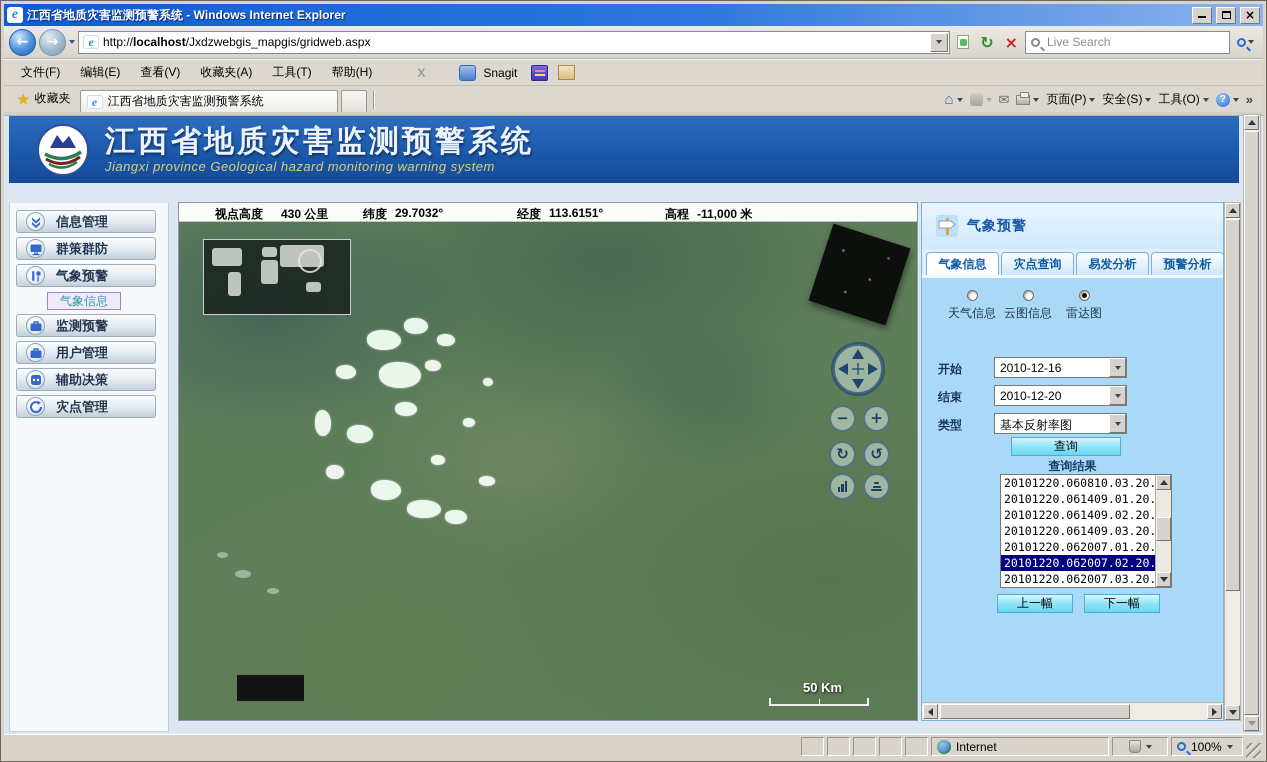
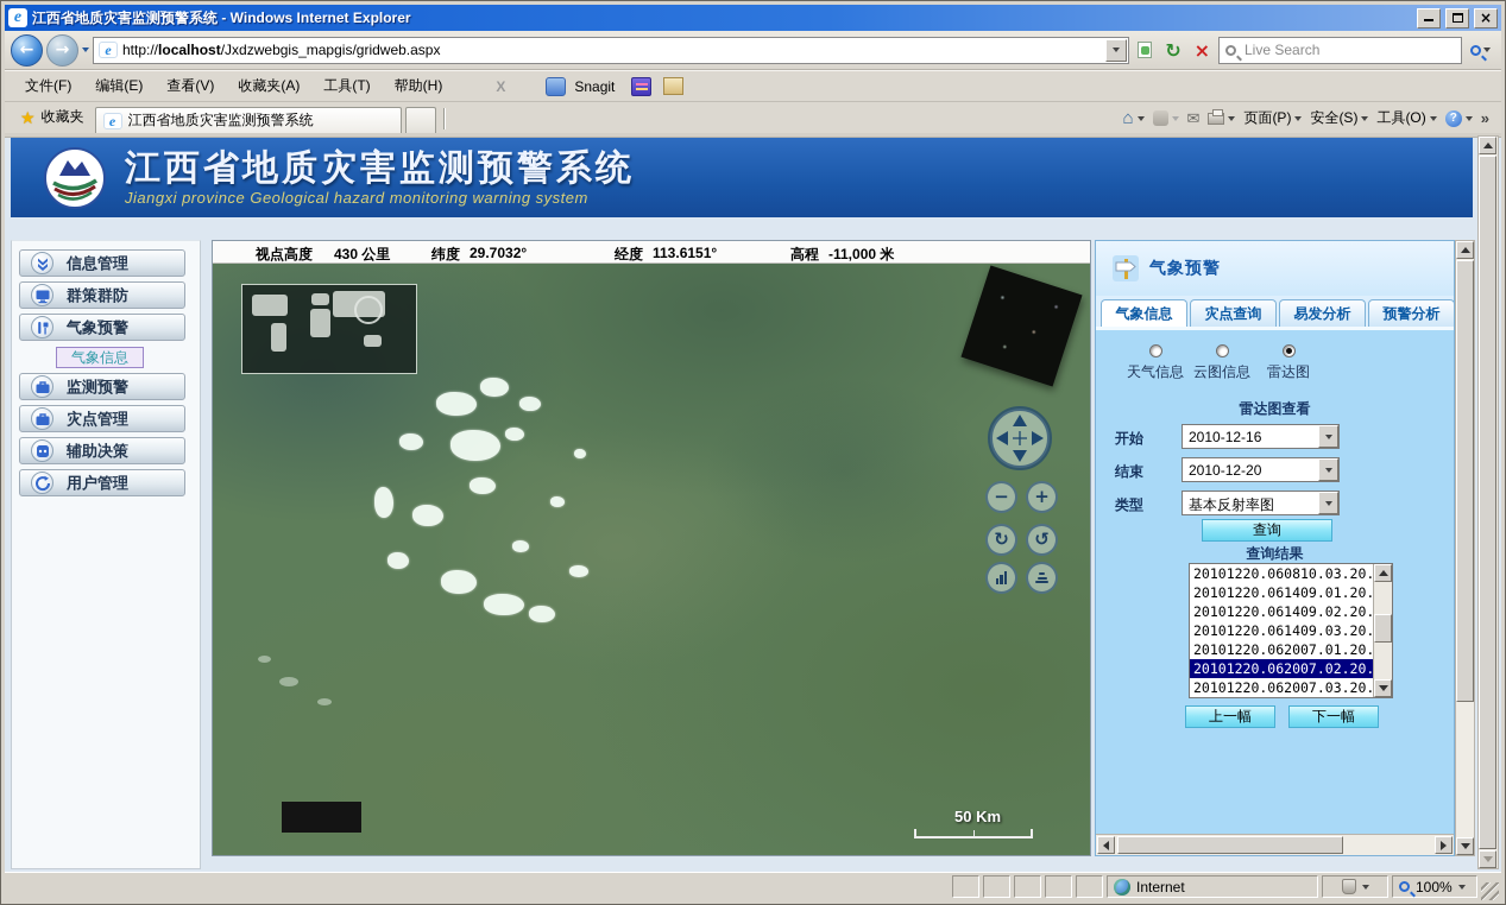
  e
  江西省地质灾害监测预警系统 - Windows Internet Explorer
  ×
  ←
  →
  e
  http://localhost/Jxdzwebgis_mapgis/gridweb.aspx
  ↻
  ×
  Live Search
  文件(F)
  编辑(E)
  查看(V)
  收藏夹(A)
  工具(T)
  帮助(H)
  X
  Snagit
  ★
  收藏夹
  e
  江西省地质灾害监测预警系统
  ⌂
  ✉
  页面(P)
  安全(S)
  工具(O)
  ?
  »
  江西省地质灾害监测预警系统
  Jiangxi province Geological hazard monitoring warning system
  信息管理
  群策群防
  气象预警
  气象信息
  监测预警
- 用户管理
+ 灾点管理
  辅助决策
- 灾点管理
+ 用户管理
  视点高度
  430 公里
  纬度
  29.7032°
  经度
  113.6151°
  高程
  -11,000 米
  −
  +
  ↻
  ↺
  50 Km
  气象预警
  气象信息
  灾点查询
  易发分析
  预警分析
  天气信息
  云图信息
  雷达图
+ 雷达图查看
  开始
  2010-12-16
  结束
  2010-12-20
  类型
  基本反射率图
  查询
  查询结果
  20101220.060810.03.20.
  20101220.061409.01.20.
  20101220.061409.02.20.
  20101220.061409.03.20.
  20101220.062007.01.20.
  20101220.062007.02.20.
  20101220.062007.03.20.
  上一幅
  下一幅
  Internet
  100%
